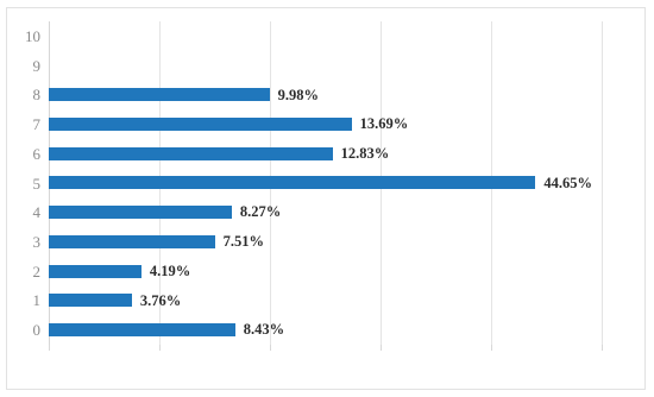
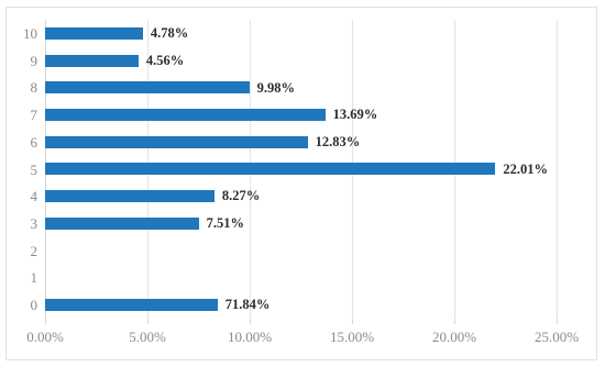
  10
  9
  8
  7
  6
  5
  4
  3
  2
  1
  0
+ 4.78%
+ 4.56%
  9.98%
  13.69%
  12.83%
- 44.65%
+ 22.01%
  8.27%
  7.51%
- 4.19%
- 3.76%
- 8.43%
+ 71.84%
+ 0.00%
+ 5.00%
+ 10.00%
+ 15.00%
+ 20.00%
+ 25.00%
